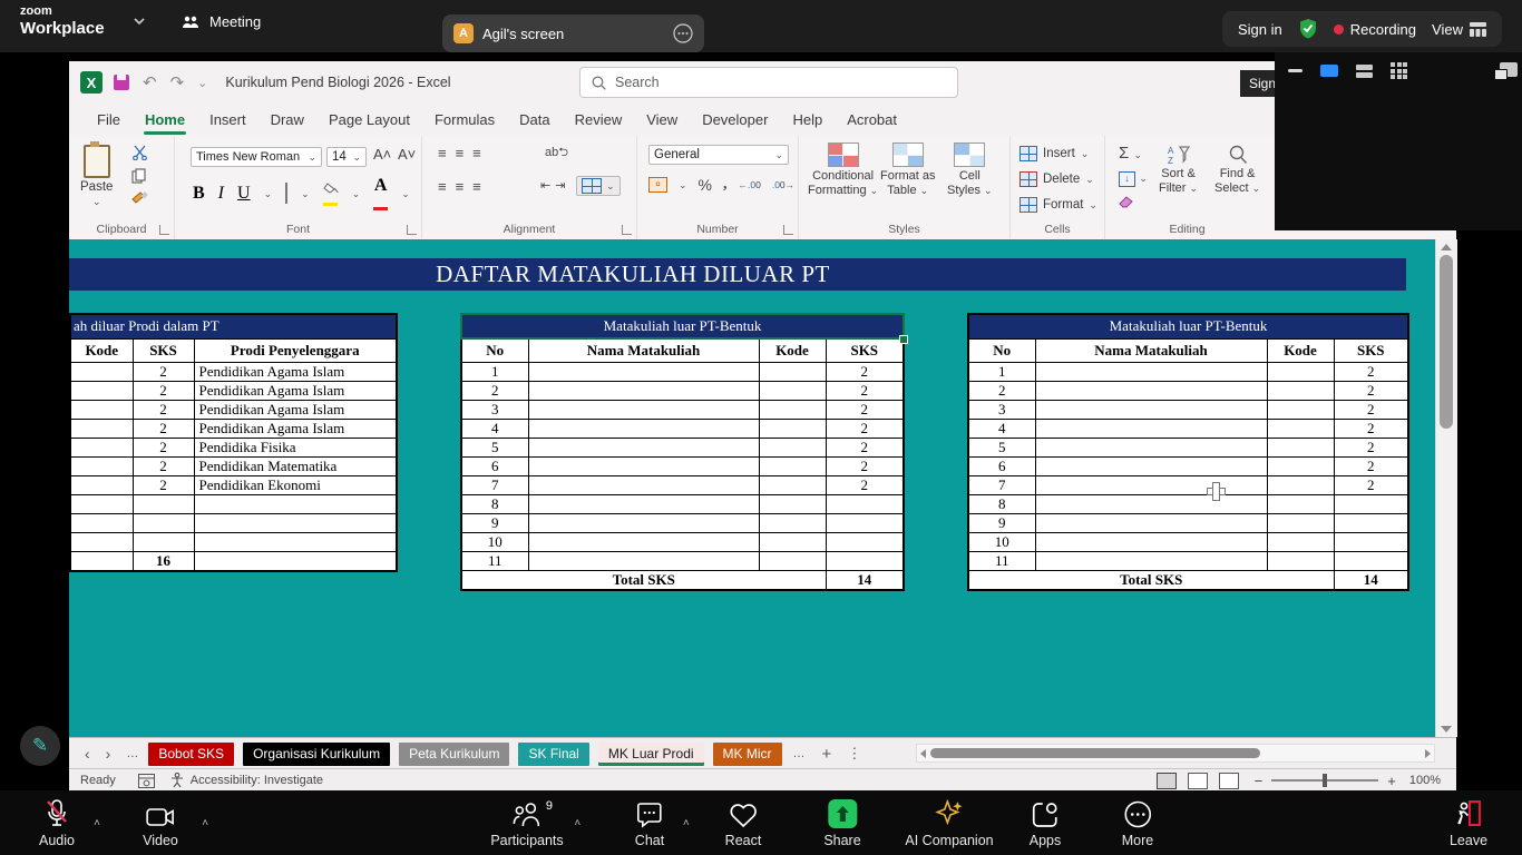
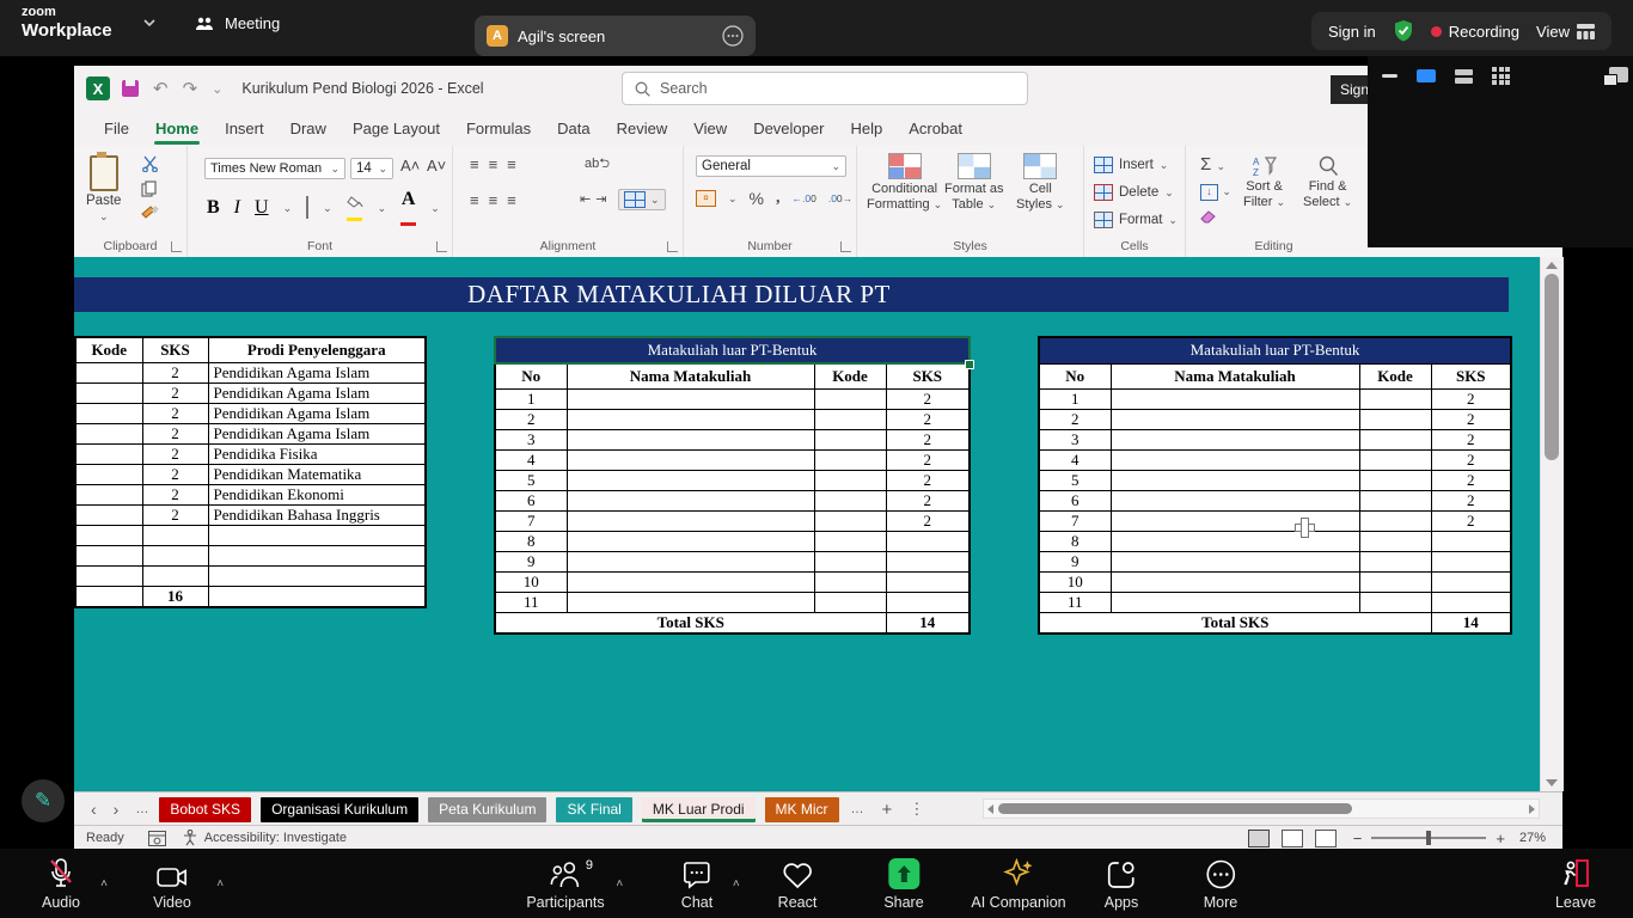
  zoom
  Workplace
  Meeting
  A
  Agil's screen
  Sign in
  Recording
  View
  X
  ↶
  ↷
  ⌄
  Kurikulum Pend Biologi 2026 - Excel
  Search
  Sign
  File
  Home
  Insert
  Draw
  Page Layout
  Formulas
  Data
  Review
  View
  Developer
  Help
  Acrobat
  Paste
  ⌄
  Clipboard
  Times New Roman
  ⌄
  14
  ⌄
  A˄
  A˅
  B
  I
  U
  ⌄
  ⌄
  ⌄
  A
  ⌄
  Font
  ≡≡≡
  ab⮌
  ≡≡≡
  ⇤⇥
  ⌄
  Alignment
  General
  ⌄
  ¤
  ⌄
  %
  ,
  ←.00
  .00→
  Number
  Conditional
  Formatting ⌄
  Format as
  Table ⌄
  Cell
  Styles ⌄
  Styles
  Insert
  ⌄
  Delete
  ⌄
  Format
  ⌄
  Cells
  Σ ⌄
  ↓ ⌄
  A
  Z
  Sort &
  Filter ⌄
  Find &
  Select ⌄
  Editing
  DAFTAR MATAKULIAH DILUAR PT
- ah diluar Prodi dalam PT
  Kode	SKS	Prodi Penyelenggara
  	2	Pendidikan Agama Islam
  	2	Pendidikan Agama Islam
  	2	Pendidikan Agama Islam
  	2	Pendidikan Agama Islam
  	2	Pendidika Fisika
  	2	Pendidikan Matematika
  	2	Pendidikan Ekonomi
+ 	2	Pendidikan Bahasa Inggris
  	16
  Matakuliah luar PT-Bentuk
  No	Nama Matakuliah	Kode	SKS
  1			2
  2			2
  3			2
  4			2
  5			2
  6			2
  7			2
  8
  9
  10
  11
  Total SKS	14
  Matakuliah luar PT-Bentuk
  No	Nama Matakuliah	Kode	SKS
  1			2
  2			2
  3			2
  4			2
  5			2
  6			2
  7			2
  8
  9
  10
  11
  Total SKS	14
  ‹
  ›
  …
  Bobot SKS
  Organisasi Kurikulum
  Peta Kurikulum
  SK Final
  MK Luar Prodi
  MK Micr
  …
  +
  ⋮
  Ready
  Accessibility: Investigate
  −
  +
- 100%
+ 27%
  ✎
  Audio
  ˄
  Video
  ˄
  9
  Participants
  ˄
  Chat
  ˄
  React
  Share
  AI Companion
  Apps
  More
  Leave
